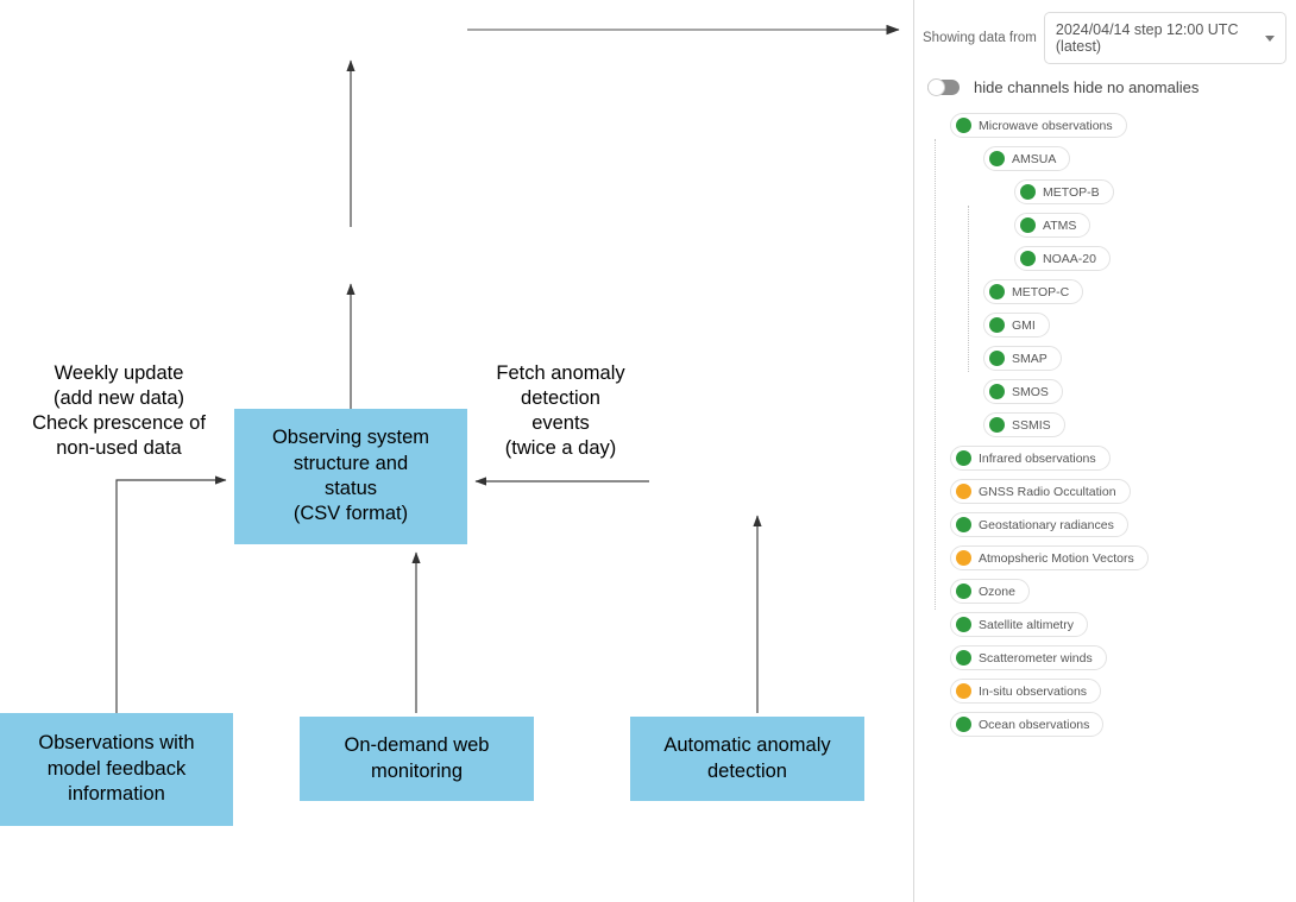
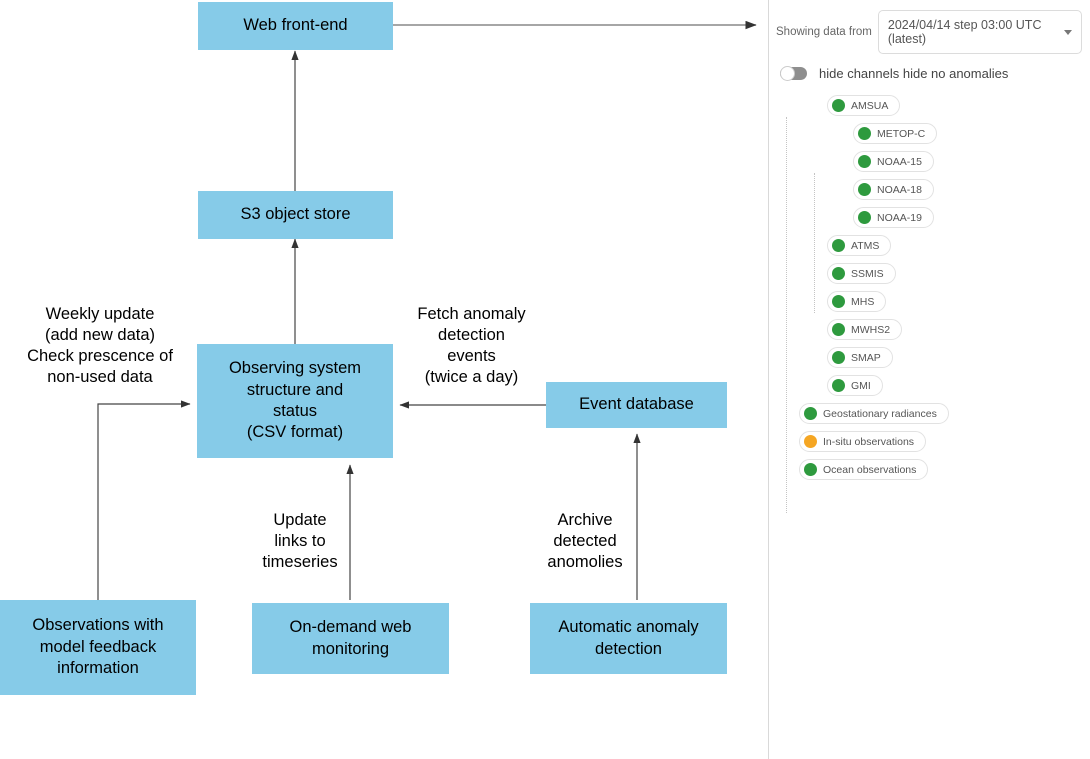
+ Web front-end
+ S3 object store
  Observing system
  structure and
  status
  (CSV format)
+ Event database
  Observations with
  model feedback
  information
  On-demand web
  monitoring
  Automatic anomaly
  detection
  Weekly update
  (add new data)
  Check prescence of
  non-used data
  Fetch anomaly
  detection
  events
  (twice a day)
+ Update
+ links to
+ timeseries
+ Archive
+ detected
+ anomolies
  Showing data from
- 2024/04/14 step 12:00 UTC (latest)
+ 2024/04/14 step 03:00 UTC (latest)
  hide channels hide no anomalies
- Microwave observations
  AMSUA
- METOP-B
- ATMS
+ METOP-C
- NOAA-20
+ NOAA-15
+ NOAA-18
+ NOAA-19
- METOP-C
+ ATMS
- GMI
+ SSMIS
+ MHS
+ MWHS2
  SMAP
- SMOS
- SSMIS
+ GMI
- Infrared observations
- GNSS Radio Occultation
  Geostationary radiances
- Atmopsheric Motion Vectors
- Ozone
- Satellite altimetry
- Scatterometer winds
  In-situ observations
  Ocean observations
